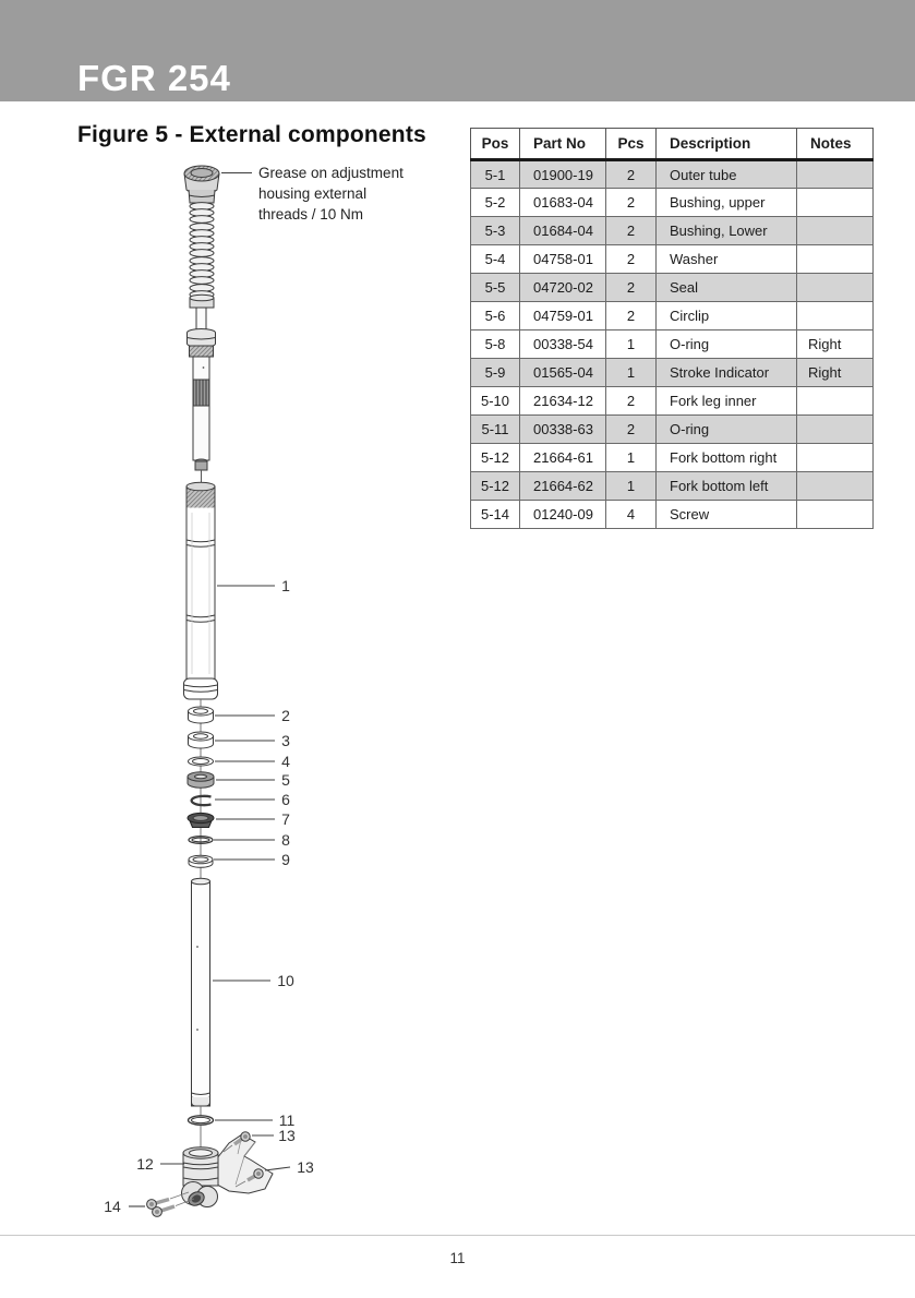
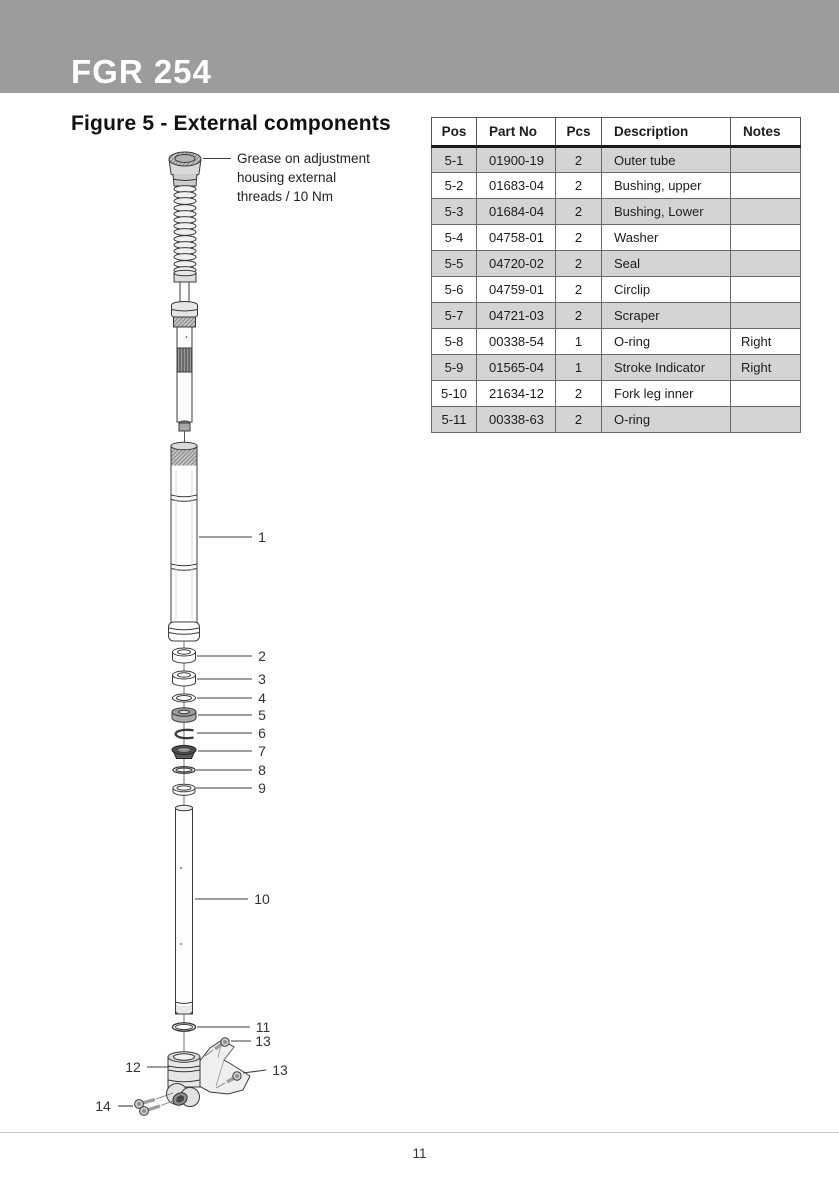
  FGR 254
  Figure 5 - External components
  1
  2
  3
  4
  5
  6
  7
  8
  9
  10
  11
  12
  13
  13
  14
  Grease on adjustment
  housing external
  threads / 10 Nm
  Pos	Part No	Pcs	Description	Notes
  5-1	01900-19	2	Outer tube
  5-2	01683-04	2	Bushing, upper
  5-3	01684-04	2	Bushing, Lower
  5-4	04758-01	2	Washer
  5-5	04720-02	2	Seal
  5-6	04759-01	2	Circlip
+ 5-7	04721-03	2	Scraper
  5-8	00338-54	1	O-ring	Right
  5-9	01565-04	1	Stroke Indicator	Right
  5-10	21634-12	2	Fork leg inner
  5-11	00338-63	2	O-ring
- 5-12	21664-61	1	Fork bottom right
- 5-12	21664-62	1	Fork bottom left
- 5-14	01240-09	4	Screw
  11
